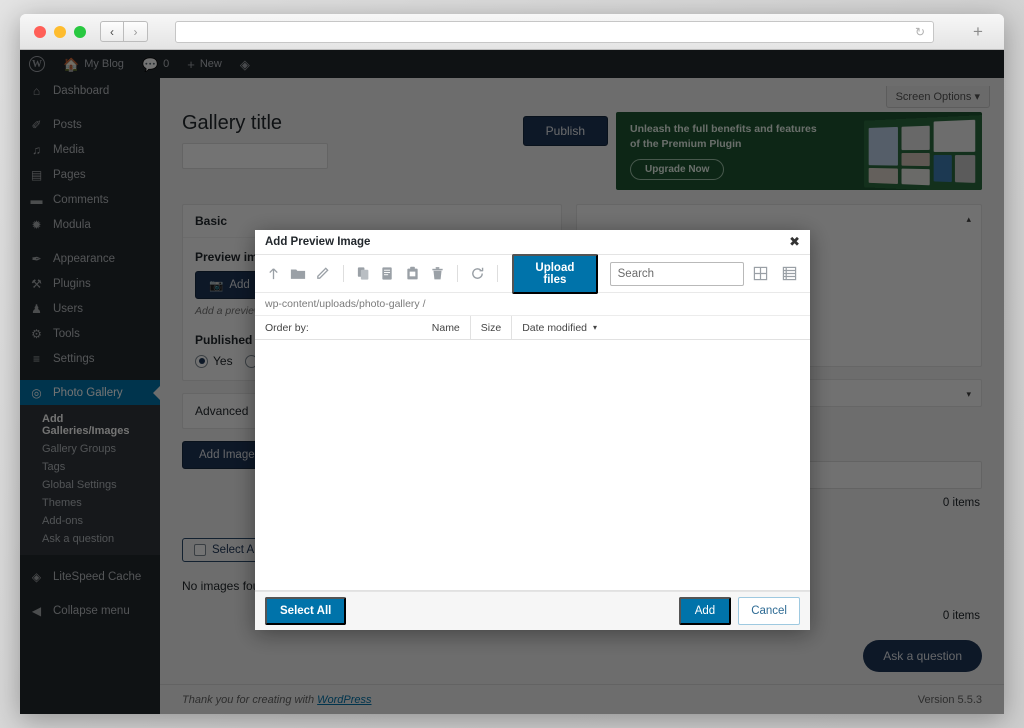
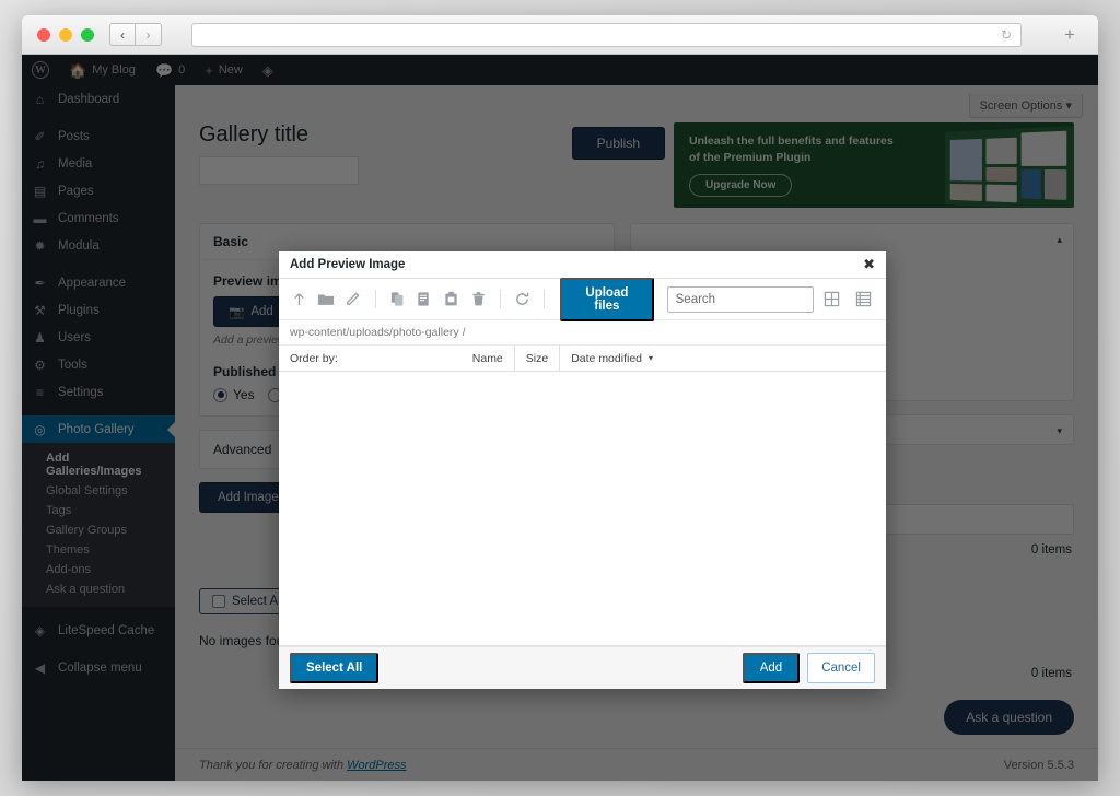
  ‹
  ›
  ↻
  +
  W
  🏠
  My Blog
  💬
  0
  +
  New
  ◈
  ⌂
  Dashboard
  ✐
  Posts
  ♫
  Media
  ▤
  Pages
  ▬
  Comments
  ✹
  Modula
  ✒
  Appearance
  ⚒
  Plugins
  ♟
  Users
  ⚙
  Tools
  ≡
  Settings
  ◎
  Photo Gallery
  Add Galleries/Images
- Gallery Groups
+ Global Settings
  Tags
- Global Settings
+ Gallery Groups
  Themes
  Add-ons
  Ask a question
  ◈
  LiteSpeed Cache
  ◀
  Collapse menu
  Screen Options ▾
  Gallery title
  Publish
  Unleash the full benefits and features
  of the Premium Plugin
  Upgrade Now
  Basic
  Preview im
  📷
  Add
  Published
  Yes
  Advanced
  Add Image
  Select A
  No images fo
  ▴
  ▾
  0 items
  0 items
  Ask a question
  Thank you for creating with WordPress
  Version 5.5.3
  Add Preview Image
  ✖
  Upload files
  Search
  wp-content/uploads/photo-gallery /
  Order by:
  Name
  Size
  Date modified
  ▾
  Select All
  Add
  Cancel
